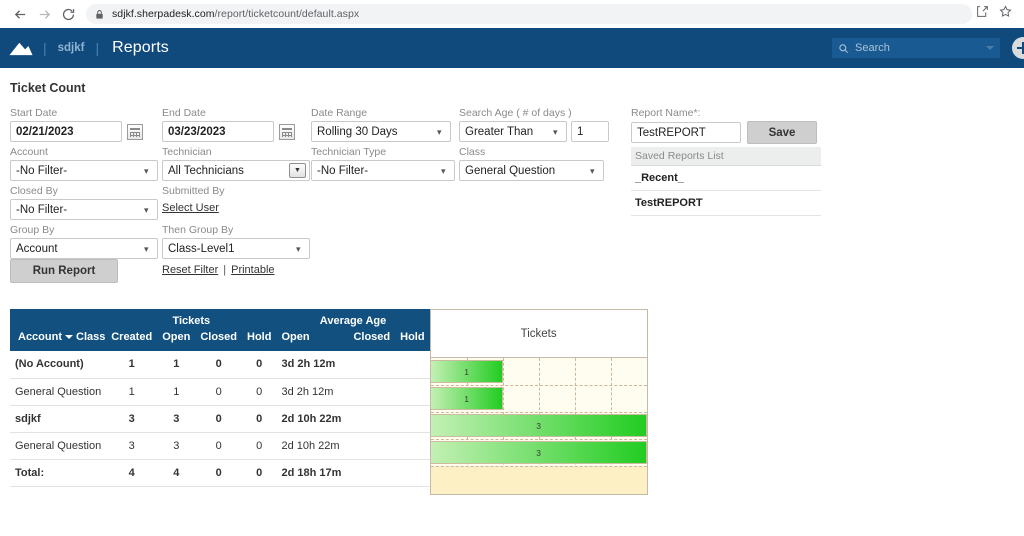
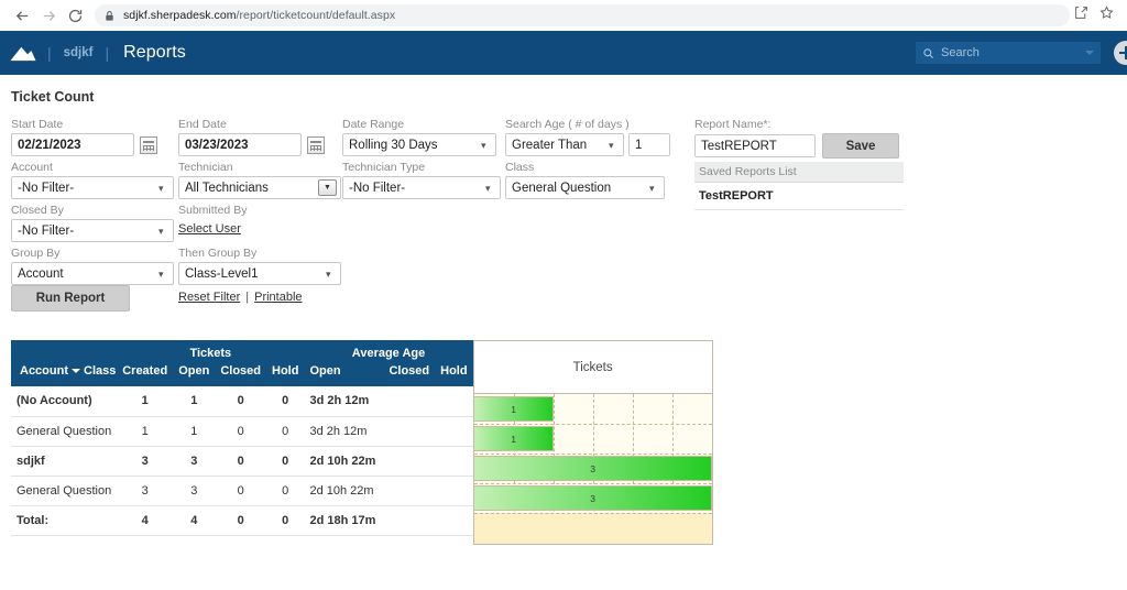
  sdjkf.sherpadesk.com/report/ticketcount/default.aspx
  |
  sdjkf
  |
  Reports
  Search
  Ticket Count
  Start Date
  02/21/2023
  End Date
  03/23/2023
  Date Range
  Rolling 30 Days
  ▾
  Search Age ( # of days )
  Greater Than
  ▾
  1
  Account
  -No Filter-
  ▾
  Technician
  All Technicians
  Technician Type
  -No Filter-
  ▾
  Class
  General Question
  ▾
  Closed By
  -No Filter-
  ▾
  Submitted By
  Select User
  Group By
  Account
  ▾
  Then Group By
  Class-Level1
  ▾
  Run Report
  Reset Filter
  |
  Printable
  Report Name*:
  TestREPORT
  Save
  Saved Reports List
- _Recent_
  TestREPORT
  Account Class	Tickets	Average Age
  Created	Open	Closed	Hold	Open	Closed	Hold
  (No Account)	1	1	0	0	3d 2h 12m
  General Question	1	1	0	0	3d 2h 12m
  sdjkf	3	3	0	0	2d 10h 22m
  General Question	3	3	0	0	2d 10h 22m
  Total:	4	4	0	0	2d 18h 17m
  Tickets
  1
  1
  3
  3
